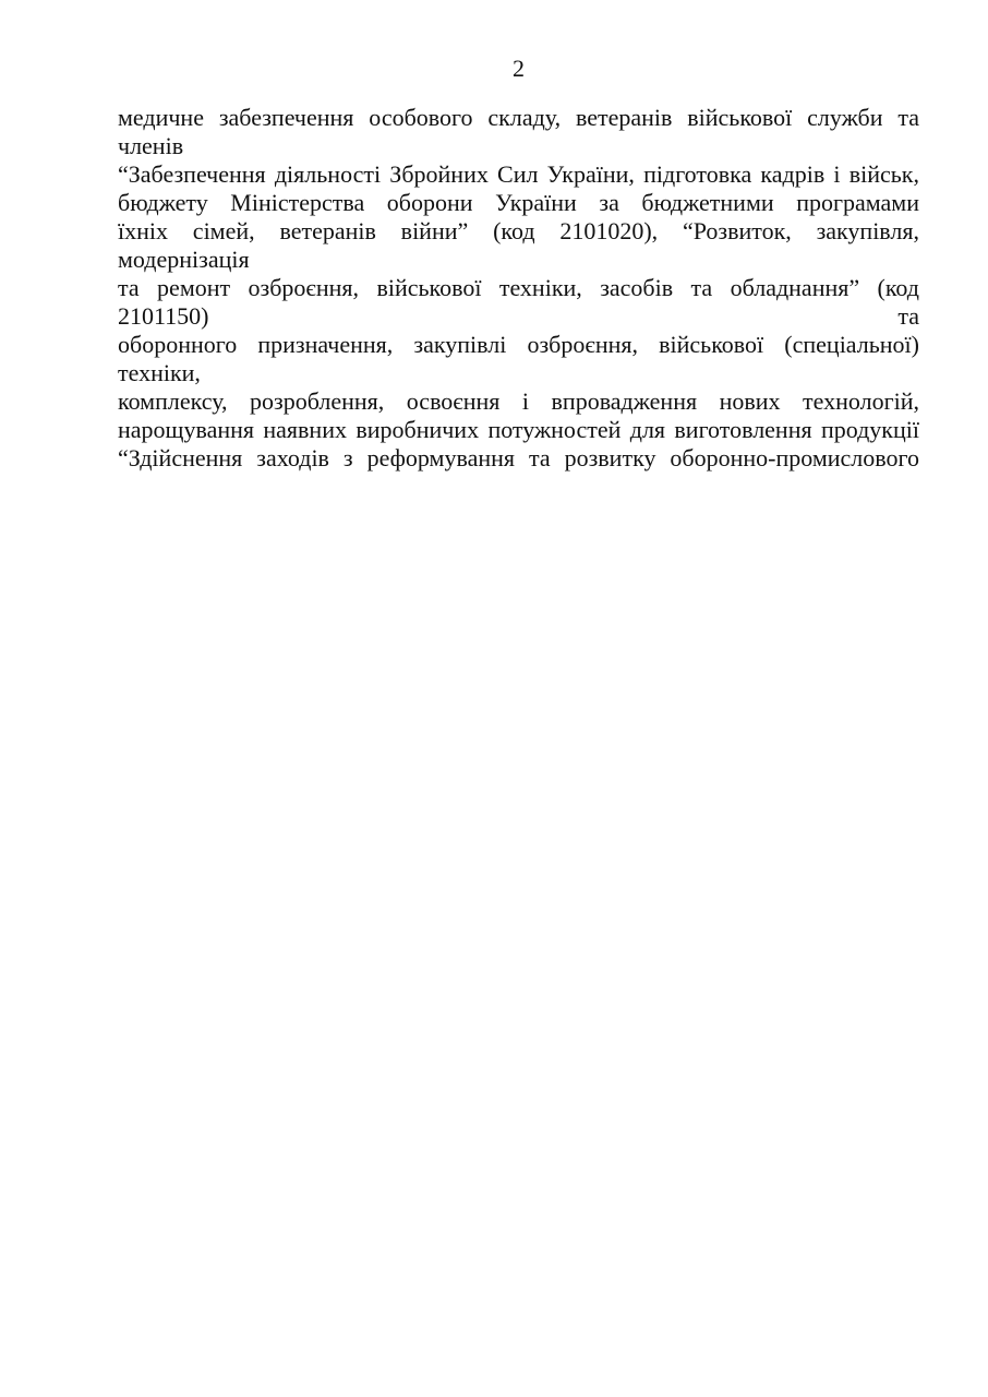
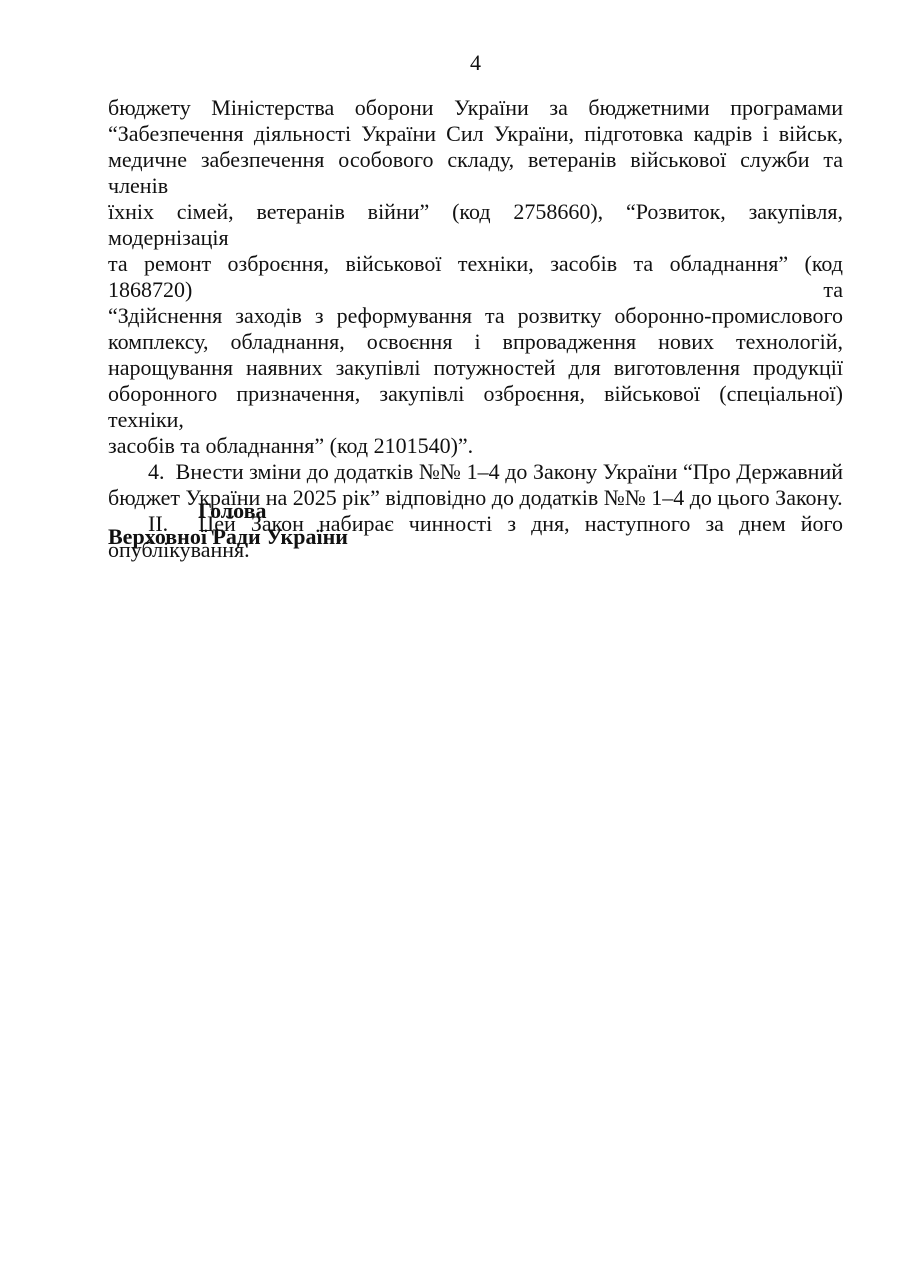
- 2
+ 4
- медичне забезпечення особового складу, ветеранів військової служби та членів
+ бюджету Міністерства оборони України за бюджетними програмами
- “Забезпечення діяльності Збройних Сил України, підготовка кадрів і військ,
+ “Забезпечення діяльності України Сил України, підготовка кадрів і військ,
- бюджету Міністерства оборони України за бюджетними програмами
+ медичне забезпечення особового складу, ветеранів військової служби та членів
- їхніх сімей, ветеранів війни” (код 2101020), “Розвиток, закупівля, модернізація
+ їхніх сімей, ветеранів війни” (код 2758660), “Розвиток, закупівля, модернізація
- та ремонт озброєння, військової техніки, засобів та обладнання” (код 2101150) та
+ та ремонт озброєння, військової техніки, засобів та обладнання” (код 1868720) та
- оборонного призначення, закупівлі озброєння, військової (спеціальної) техніки,
+ “Здійснення заходів з реформування та розвитку оборонно-промислового
- комплексу, розроблення, освоєння і впровадження нових технологій,
+ комплексу, обладнання, освоєння і впровадження нових технологій,
- нарощування наявних виробничих потужностей для виготовлення продукції
+ нарощування наявних закупівлі потужностей для виготовлення продукції
- “Здійснення заходів з реформування та розвитку оборонно-промислового
+ оборонного призначення, закупівлі озброєння, військової (спеціальної) техніки,
+ засобів та обладнання” (код 2101540)”.
+ 4. Внести зміни до додатків №№ 1–4 до Закону України “Про Державний
+ бюджет України на 2025 рік” відповідно до додатків №№ 1–4 до цього Закону.
+ ІІ. Цей Закон набирає чинності з дня, наступного за днем його
+ опублікування.
+ Голова
+ Верховної Ради України
